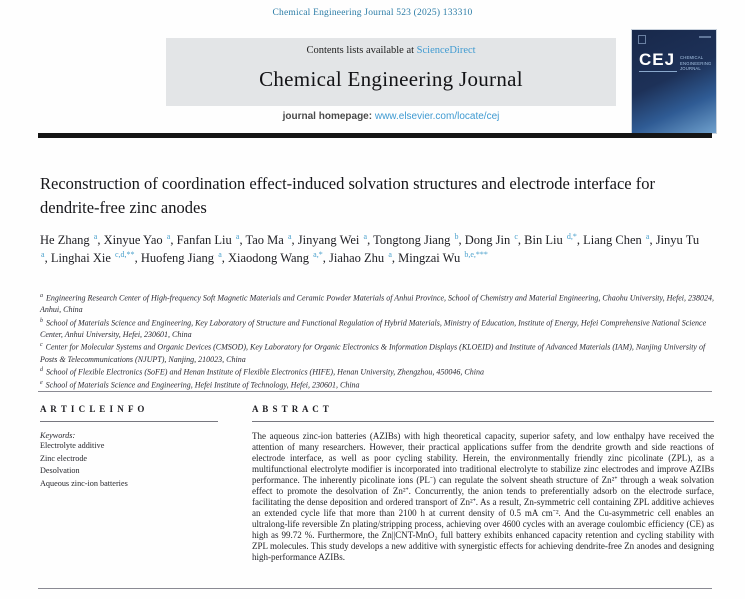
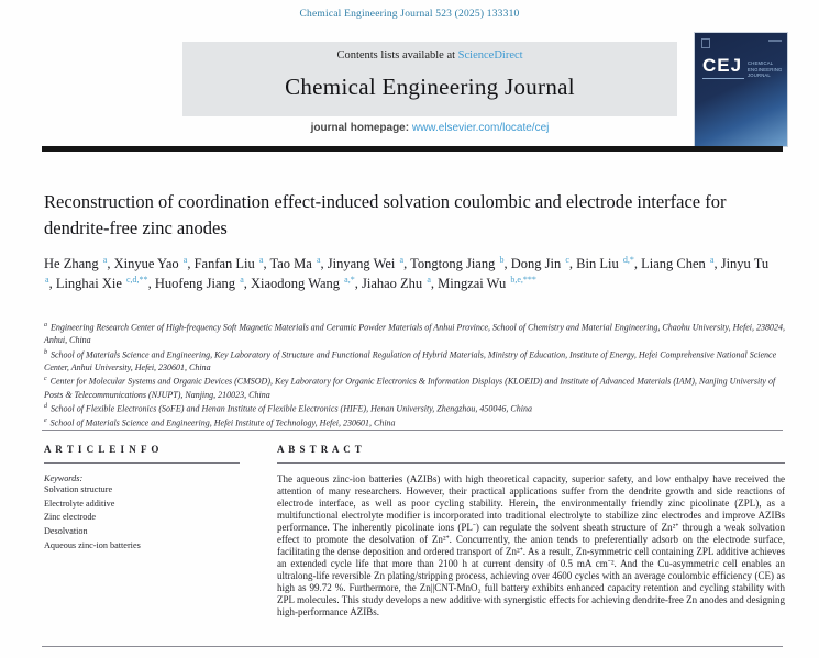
  Chemical Engineering Journal 523 (2025) 133310
  Contents lists available at ScienceDirect
  Chemical Engineering Journal
  journal homepage: www.elsevier.com/locate/cej
  CEJ
- Reconstruction of coordination effect-induced solvation structures and electrode interface for dendrite-free zinc anodes
+ Reconstruction of coordination effect-induced solvation coulombic and electrode interface for dendrite-free zinc anodes
  He Zhang a, Xinyue Yao a, Fanfan Liu a, Tao Ma a, Jinyang Wei a, Tongtong Jiang b, Dong Jin c, Bin Liu d,*, Liang Chen a, Jinyu Tu a, Linghai Xie c,d,**, Huofeng Jiang a, Xiaodong Wang a,*, Jiahao Zhu a, Mingzai Wu b,e,***
  Engineering Research Center of High-frequency Soft Magnetic Materials and Ceramic Powder Materials of Anhui Province, School of Chemistry and Material Engineering, Chaohu University, Hefei, 238024, Anhui, China
  School of Materials Science and Engineering, Key Laboratory of Structure and Functional Regulation of Hybrid Materials, Ministry of Education, Institute of Energy, Hefei Comprehensive National Science Center, Anhui University, Hefei, 230601, China
  Center for Molecular Systems and Organic Devices (CMSOD), Key Laboratory for Organic Electronics & Information Displays (KLOEID) and Institute of Advanced Materials (IAM), Nanjing University of Posts & Telecommunications (NJUPT), Nanjing, 210023, China
  School of Flexible Electronics (SoFE) and Henan Institute of Flexible Electronics (HIFE), Henan University, Zhengzhou, 450046, China
  School of Materials Science and Engineering, Hefei Institute of Technology, Hefei, 230601, China
  A R T I C L E I N F O
  Keywords:
+ Solvation structure
  Electrolyte additive
  Zinc electrode
  Desolvation
  Aqueous zinc-ion batteries
  A B S T R A C T
  The aqueous zinc-ion batteries (AZIBs) with high theoretical capacity, superior safety, and low enthalpy have received the attention of many researchers. However, their practical applications suffer from the dendrite growth and side reactions of electrode interface, as well as poor cycling stability. Herein, the environmentally friendly zinc picolinate (ZPL), as a multifunctional electrolyte modifier is incorporated into traditional electrolyte to stabilize zinc electrodes and improve AZIBs performance. The inherently picolinate ions (PL⁻) can regulate the solvent sheath structure of Zn²⁺ through a weak solvation effect to promote the desolvation of Zn²⁺. Concurrently, the anion tends to preferentially adsorb on the electrode surface, facilitating the dense deposition and ordered transport of Zn²⁺. As a result, Zn-symmetric cell containing ZPL additive achieves an extended cycle life that more than 2100 h at current density of 0.5 mA cm⁻². And the Cu-asymmetric cell enables an ultralong-life reversible Zn plating/stripping process, achieving over 4600 cycles with an average coulombic efficiency (CE) as high as 99.72 %. Furthermore, the Zn||CNT-MnO₂ full battery exhibits enhanced capacity retention and cycling stability with ZPL molecules. This study develops a new additive with synergistic effects for achieving dendrite-free Zn anodes and designing high-performance AZIBs.
